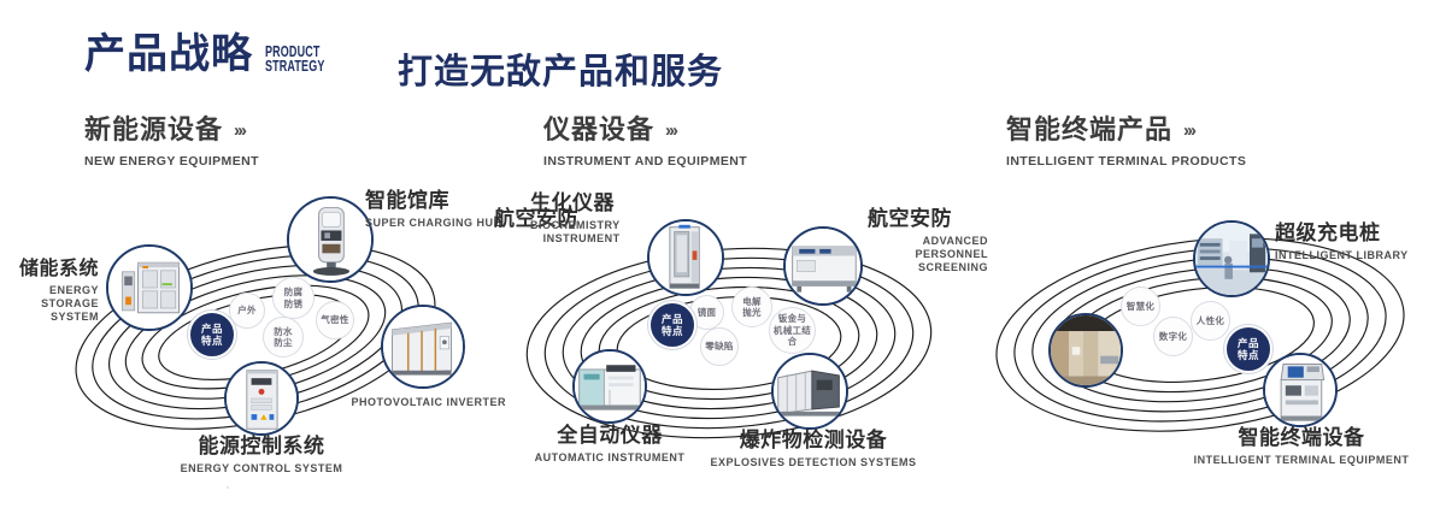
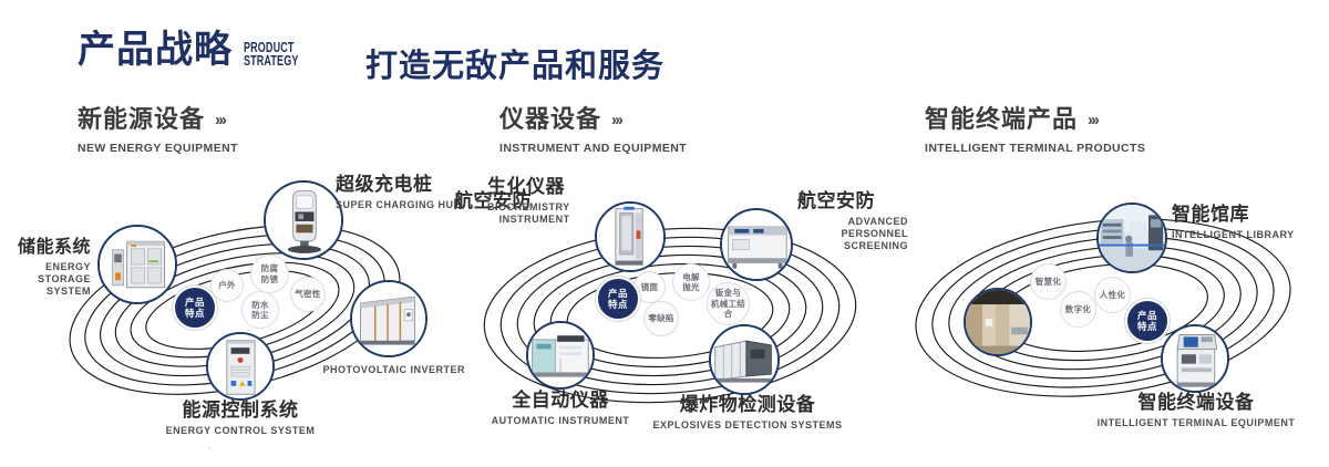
  产品战略
  PRODUCT
  STRATEGY
  打造无敌产品和服务
  新能源设备
  ›››
  NEW ENERGY EQUIPMENT
  仪器设备
  ›››
  INSTRUMENT AND EQUIPMENT
  智能终端产品
  ›››
  INTELLIGENT TERMINAL PRODUCTS
  储能系统
  ENERGY STORAGE
  SYSTEM
- 智能馆库
+ 超级充电桩
  SUPER CHARGING HUB
  PHOTOVOLTAIC INVERTER
  能源控制系统
  ENERGY CONTROL SYSTEM
  户外
  防腐
  防锈
  气密性
  防水
  防尘
  产品
  特点
  航空安防
  生化仪器
  BIOCHEMISTRY
  INSTRUMENT
  航空安防
  ADVANCED PERSONNEL
  SCREENING
  全自动仪器
  AUTOMATIC INSTRUMENT
  爆炸物检测设备
  EXPLOSIVES DETECTION SYSTEMS
  镜面
  电解
  抛光
  钣金与
  机械工结合
  零缺陷
  产品
  特点
- 超级充电桩
+ 智能馆库
  INTELLIGENT LIBRARY
  智能终端设备
  INTELLIGENT TERMINAL EQUIPMENT
  智慧化
  数字化
  人性化
  产品
  特点
